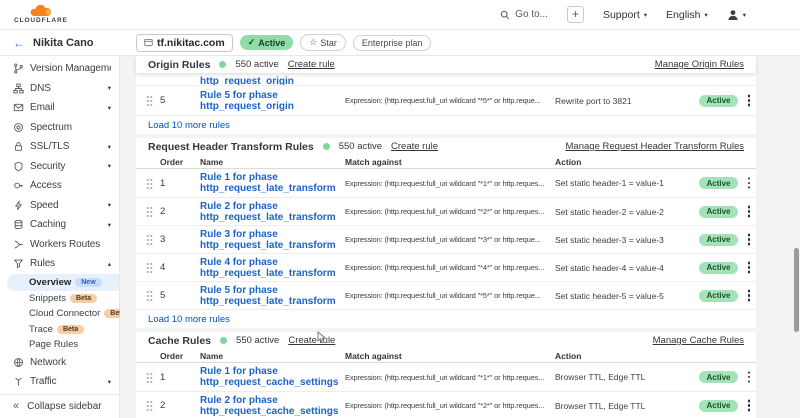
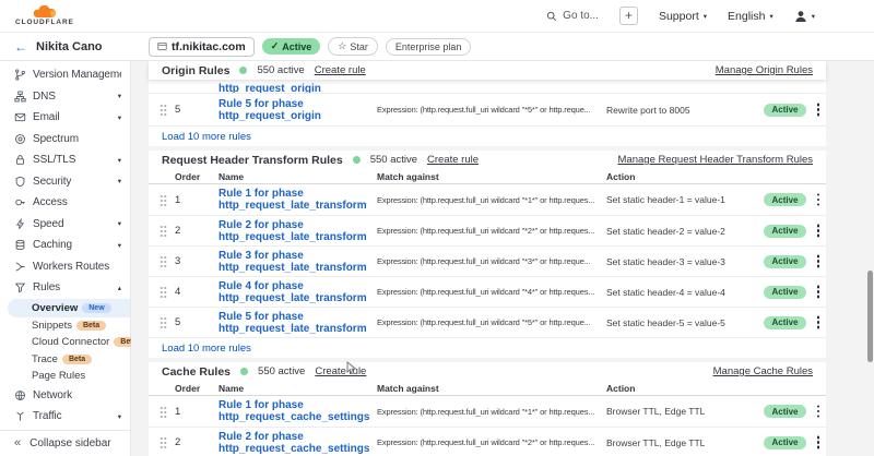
  Go to...
  +
  Support
  English
  ←
  Nikita Cano
  tf.nikitac.com
  ✓
  Active
  ☆
  Star
  Enterprise plan
  Version Managem
  DNS
  Email
  Spectrum
  SSL/TLS
  Security
  Access
  Speed
  Caching
  Workers Routes
  Rules
  Overview
  Snippets
  Cloud Connector
  Trace
  Page Rules
  Network
  Traffic
  «
  Collapse sidebar
  Origin Rules
  550 active
  Create rule
  Manage Origin Rules
  http_request_origin
  5
  Rule 5 for phase
  http_request_origin
  Expression: (http.request.full_uri wildcard "*5*" or http.reque...
- Rewrite port to 3821
+ Rewrite port to 8005
  Active
  Load 10 more rules
  Request Header Transform Rules
  550 active
  Create rule
  Manage Request Header Transform Rules
  Order
  Name
  Match against
  Action
  1
  Rule 1 for phase
  http_request_late_transform
  Expression: (http.request.full_uri wildcard "*1*" or http.reques...
  Set static header-1 = value-1
  Active
  2
  Rule 2 for phase
  http_request_late_transform
  Expression: (http.request.full_uri wildcard "*2*" or http.reques...
  Set static header-2 = value-2
  Active
  3
  Rule 3 for phase
  http_request_late_transform
  Expression: (http.request.full_uri wildcard "*3*" or http.reque...
  Set static header-3 = value-3
  Active
  4
  Rule 4 for phase
  http_request_late_transform
  Expression: (http.request.full_uri wildcard "*4*" or http.reques...
  Set static header-4 = value-4
  Active
  5
  Rule 5 for phase
  http_request_late_transform
  Expression: (http.request.full_uri wildcard "*5*" or http.reque...
  Set static header-5 = value-5
  Active
  Load 10 more rules
  Cache Rules
  550 active
  Createule
  Manage Cache Rules
  Order
  Name
  Match against
  Action
  1
  Rule 1 for phase
  http_request_cache_settings
  Expression: (http.request.full_uri wildcard "*1*" or http.reques...
  Browser TTL, Edge TTL
  Active
  2
  Rule 2 for phase
  http_request_cache_settings
  Expression: (http.request.full_uri wildcard "*2*" or http.reques...
  Browser TTL, Edge TTL
  Active
